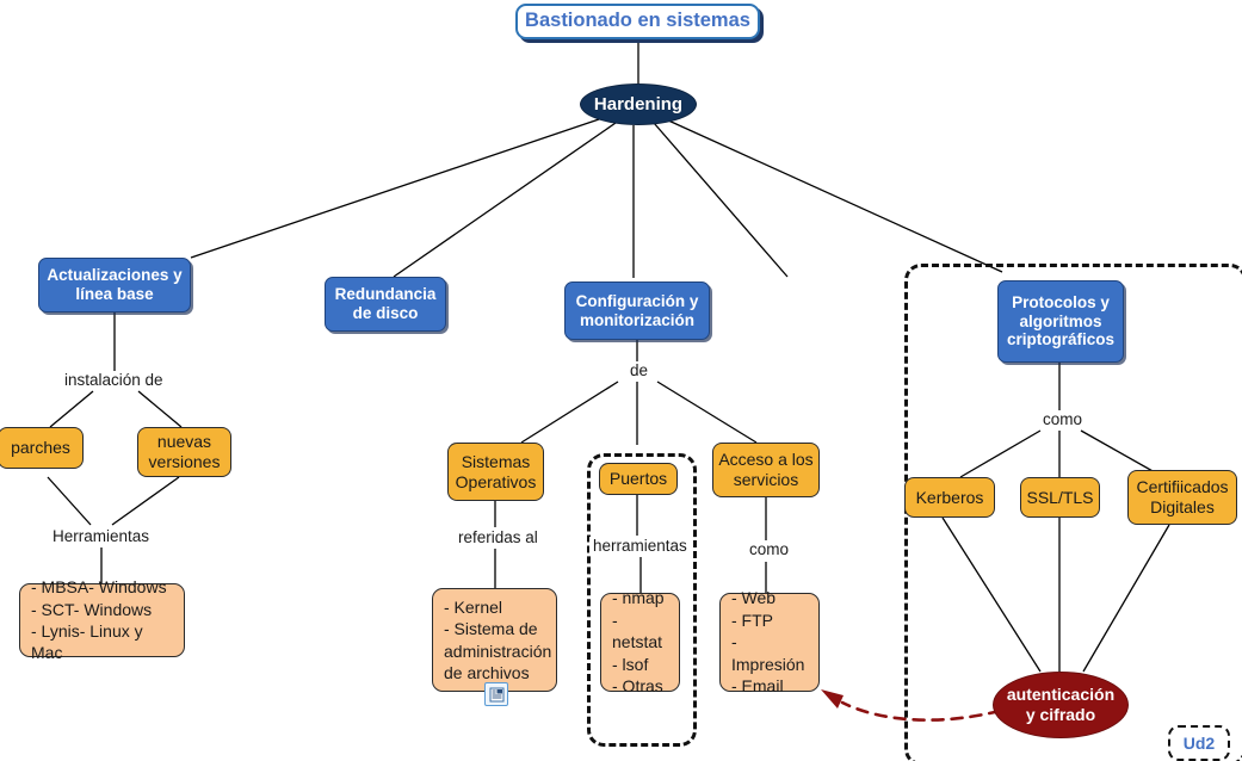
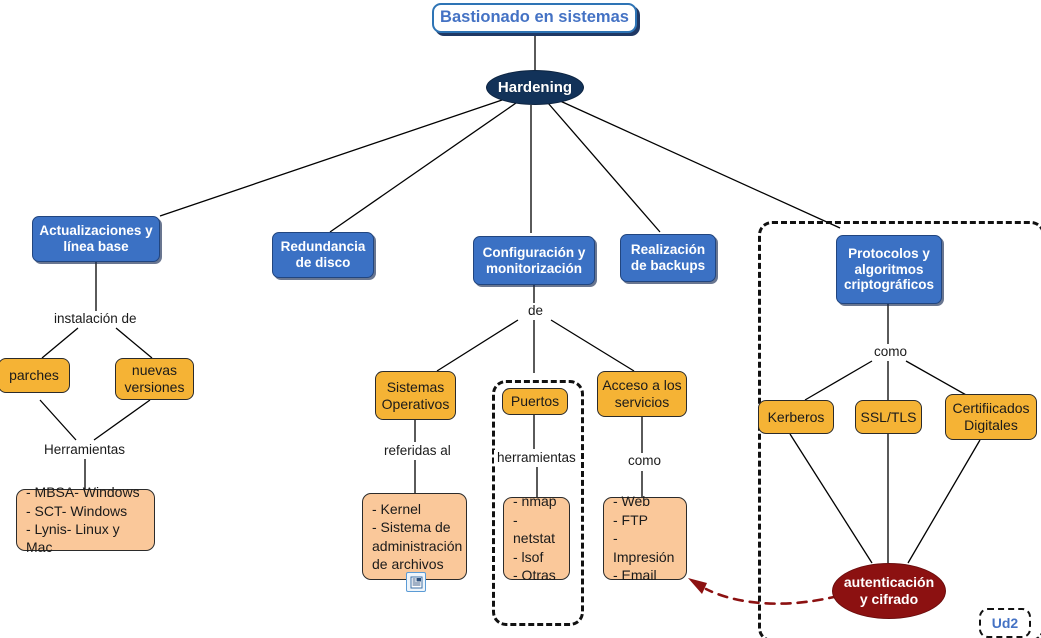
  Bastionado en sistemas
  Hardening
  Actualizaciones y
  línea base
  Redundancia
  de disco
  Configuración y
  monitorización
+ Realización
+ de backups
  Protocolos y
  algoritmos
  criptográficos
  parches
  nuevas
  versiones
  Sistemas
  Operativos
  Puertos
  Acceso a los
  servicios
  Kerberos
  SSL/TLS
  Certifiicados
  Digitales
  autenticación
  y cifrado
  - MBSA- Windows
  - SCT- Windows
  - Lynis- Linux y Mac
  - Kernel
  - Sistema de
  administración
  de archivos
  - nmap
  - netstat
  - lsof
  - Otras
  - Web
  - FTP
  - Impresión
  - Email
  instalación de
  Herramientas
  de
  referidas al
  herramientas
  como
  como
  Ud2
